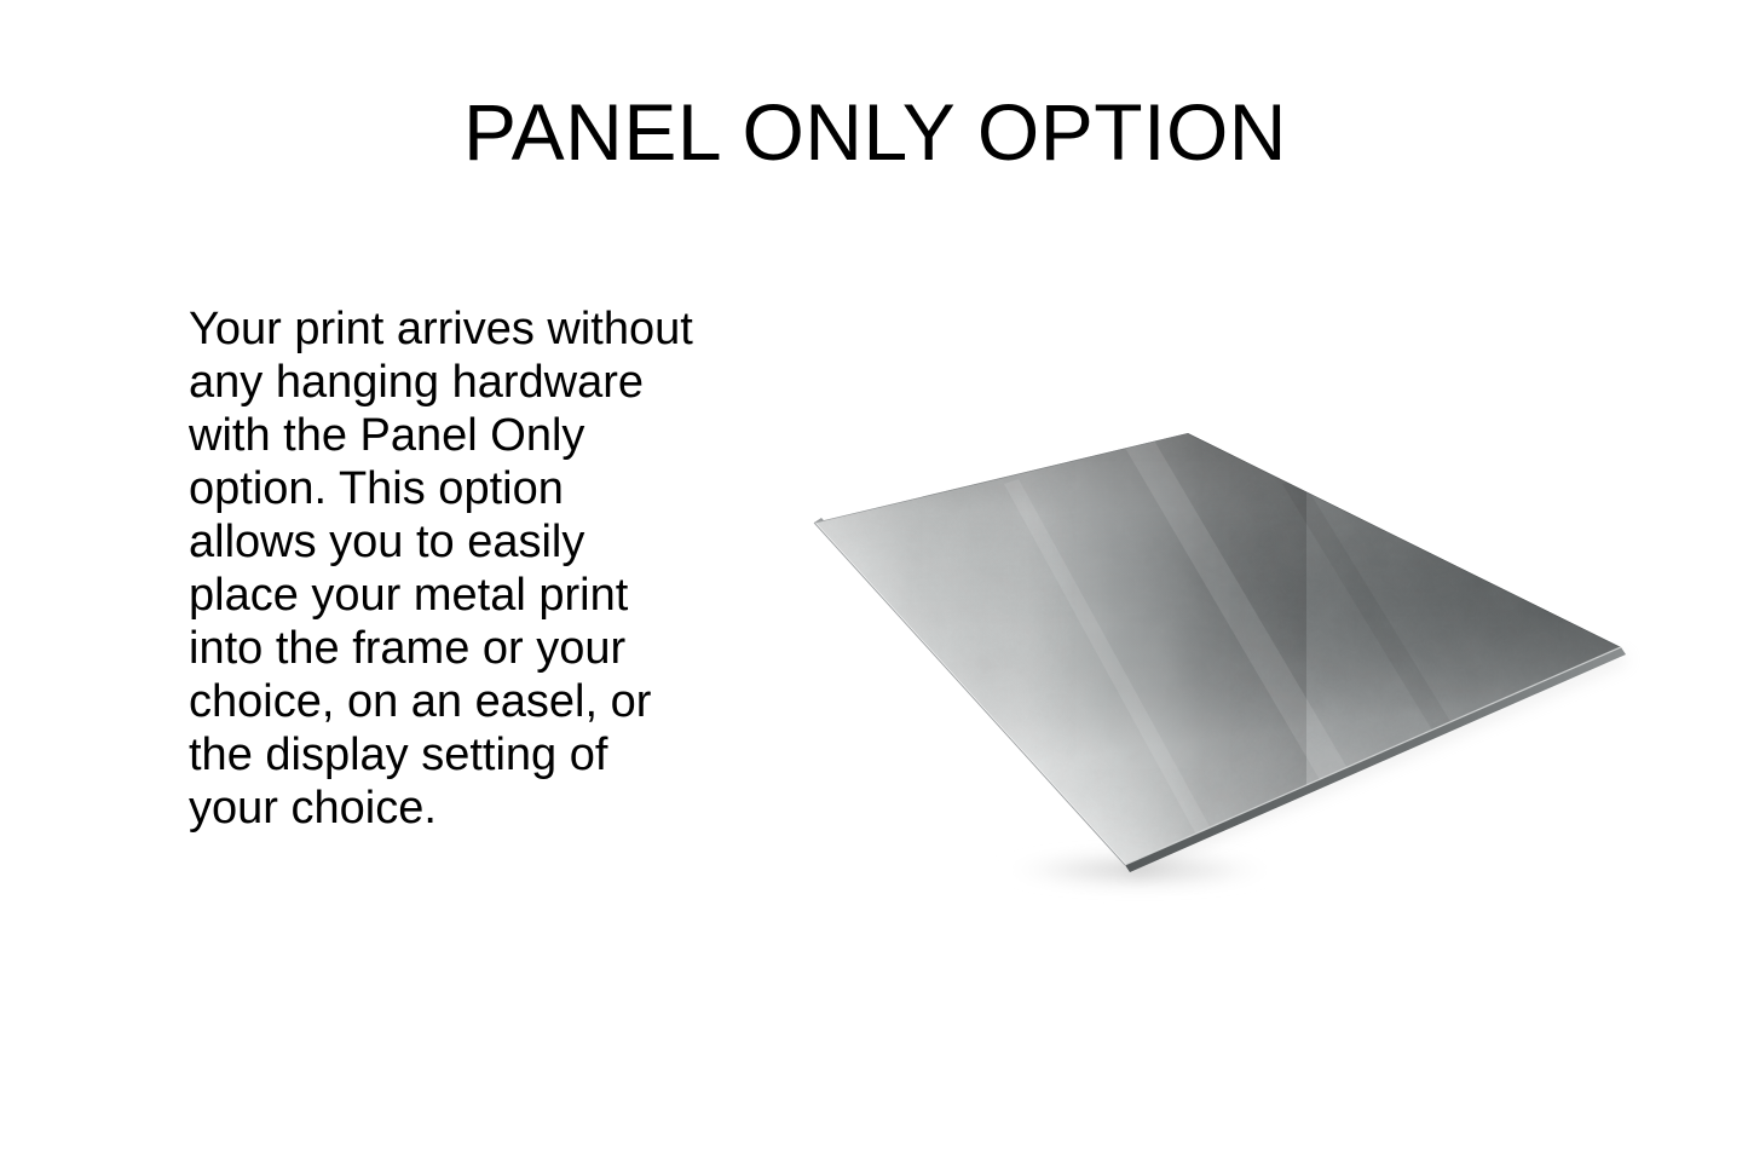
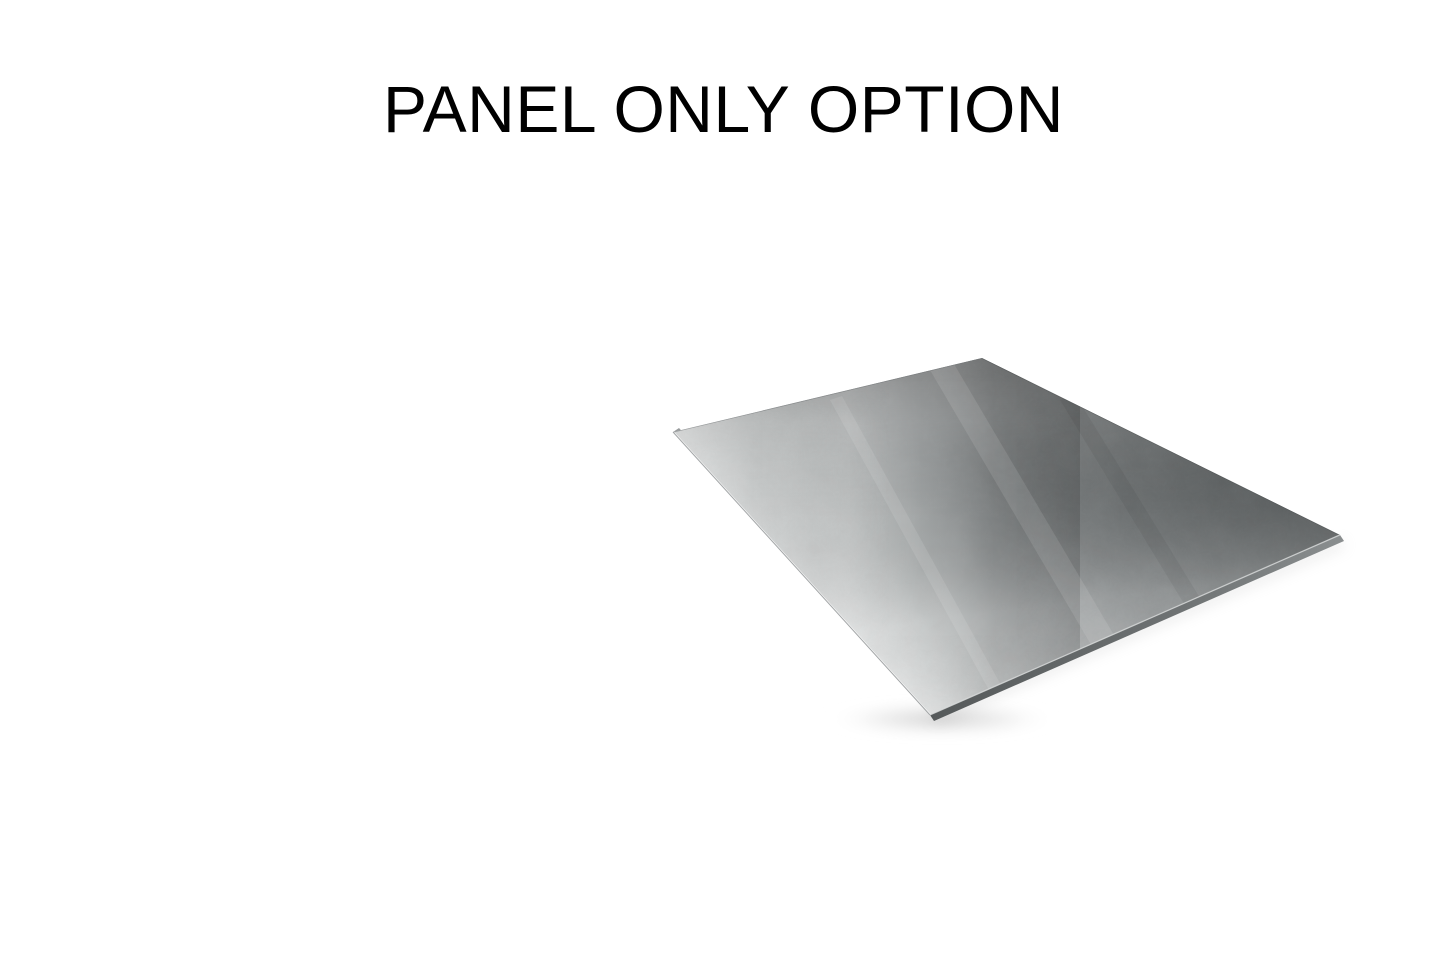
  PANEL ONLY OPTION
- Your print arrives without any hanging hardware with the Panel Only option. This option allows you to easily place your metal print into the frame or your choice, on an easel, or the display setting of your choice.
